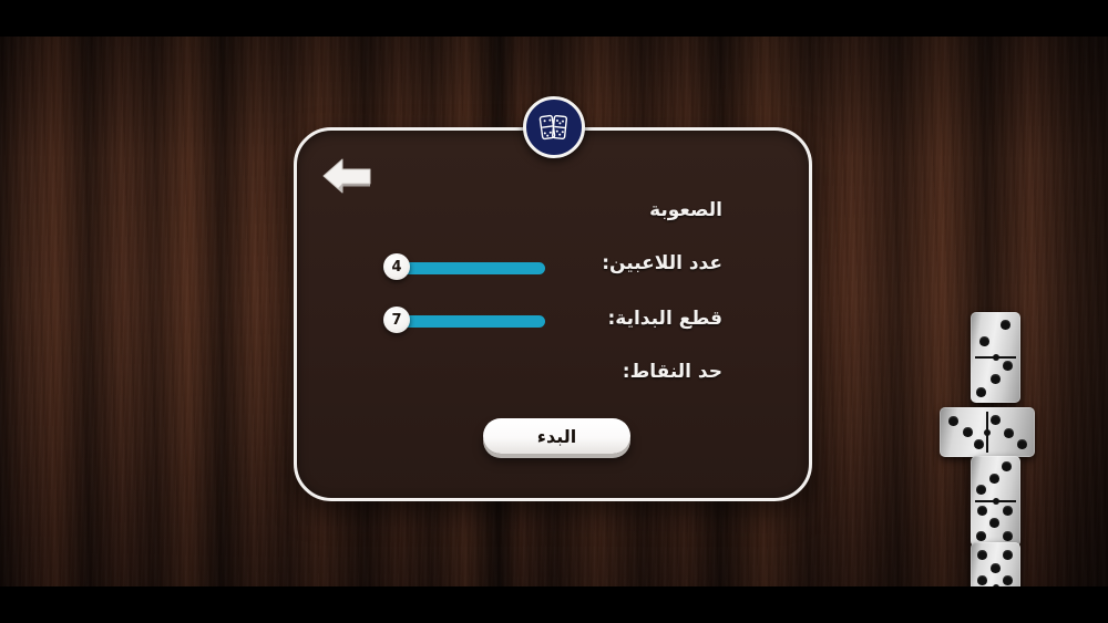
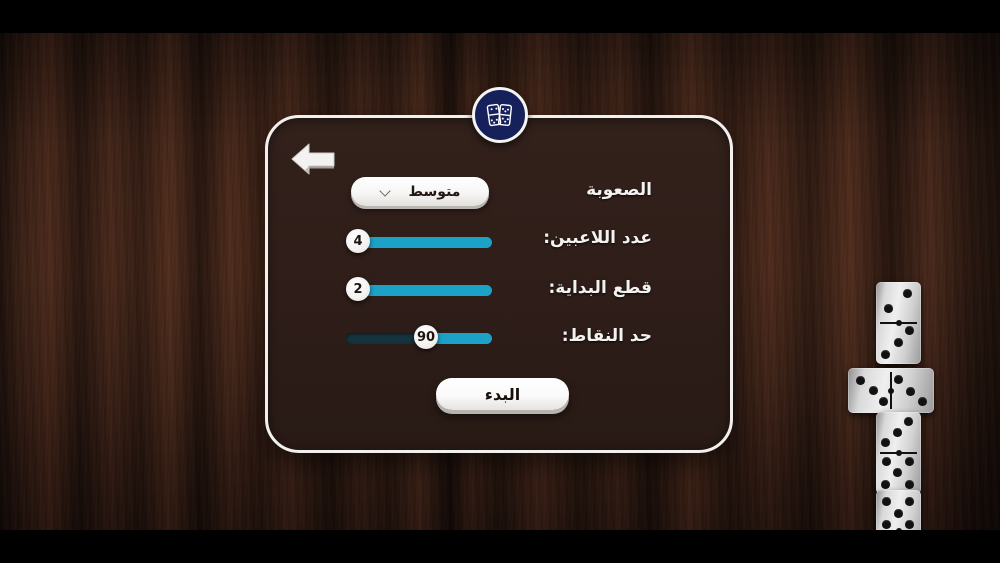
  الصعوبة
  عدد اللاعبين:
  قطع البداية:
  حد النقاط:
+ متوسط
  4
- 7
+ 2
+ 90
  البدء
